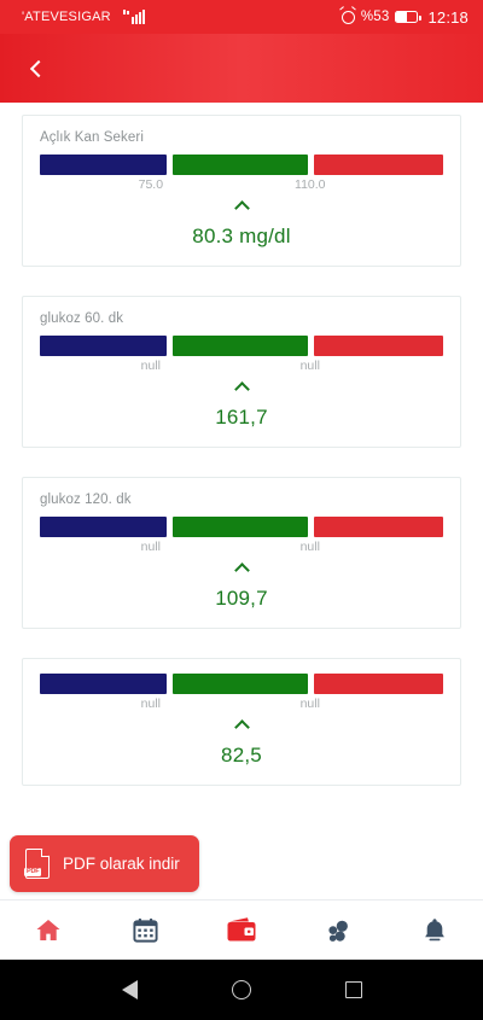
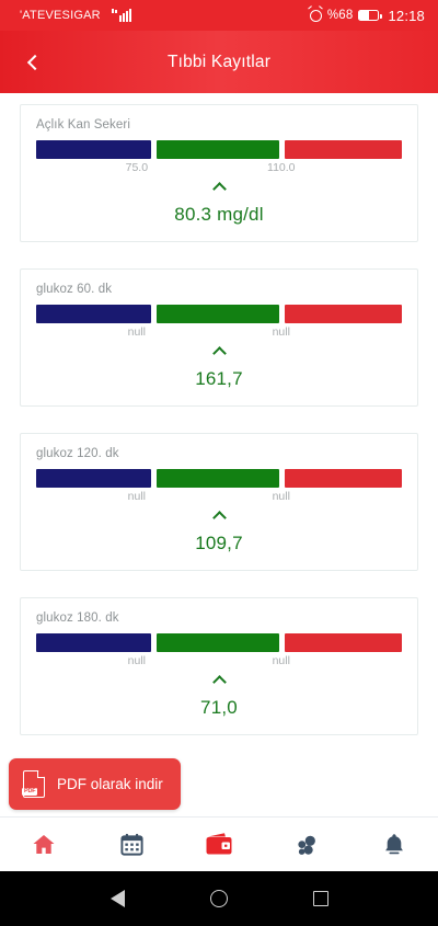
  'ATEVESIGAR
- %53
+ %68
  12:18
+ Tıbbi Kayıtlar
  Açlık Kan Sekeri
  75.0
  110.0
  80.3 mg/dl
  glukoz 60. dk
  null
  null
  161,7
  glukoz 120. dk
  null
  null
  109,7
+ glukoz 180. dk
  null
  null
- 82,5
+ 71,0
  PDF olarak indir
